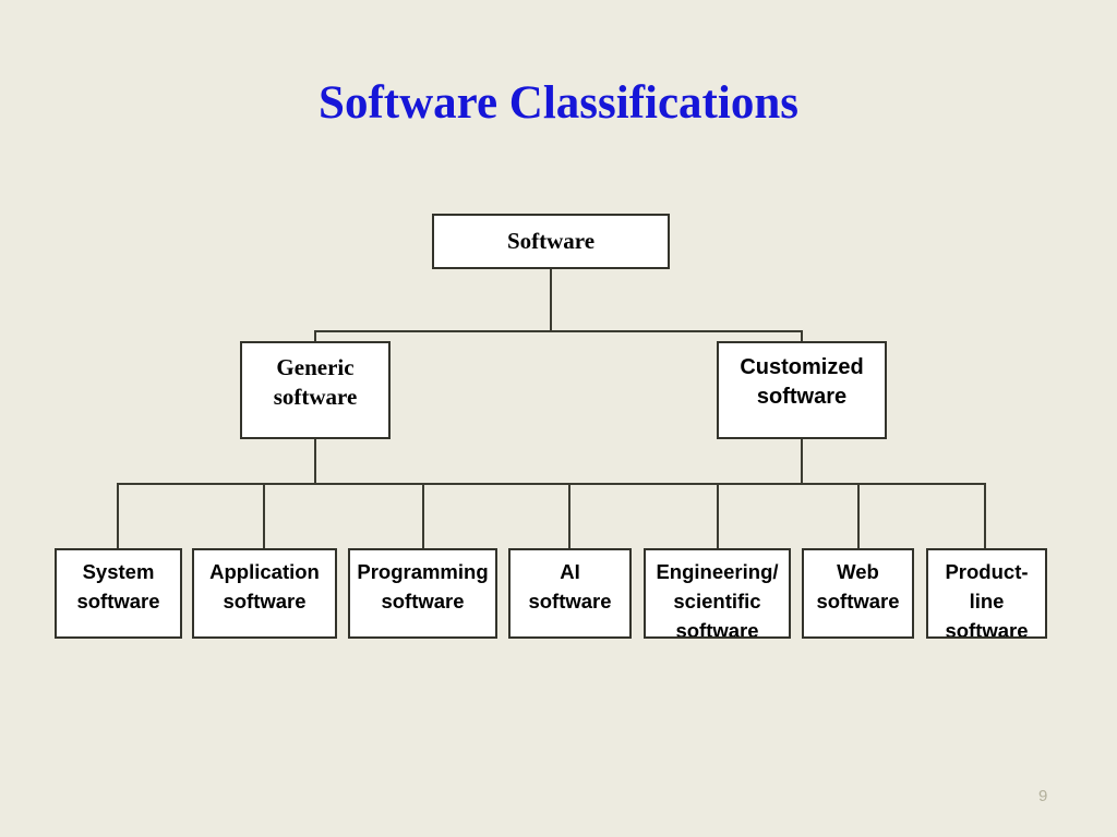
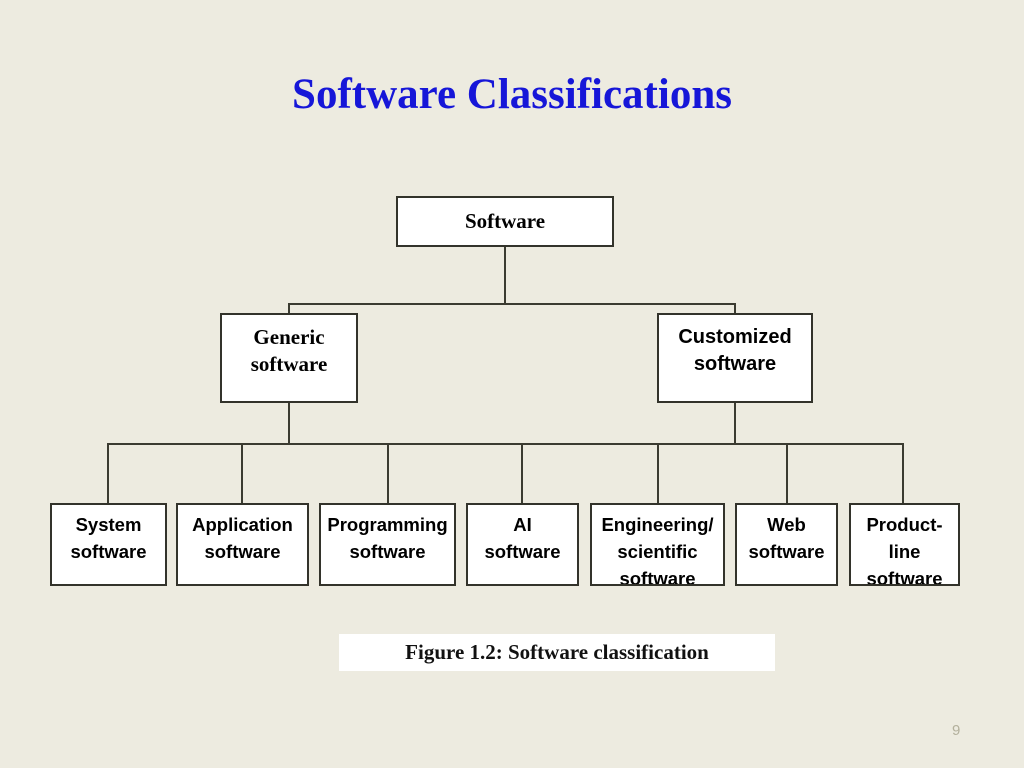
  Software Classifications
  Software
  Generic
  software
  Customized
  software
  System
  software
  Application
  software
  Programming
  software
  AI
  software
  Engineering/
  scientific
  software
  Web
  software
  Product-
  line
  software
+ Figure 1.2: Software classification
  9
